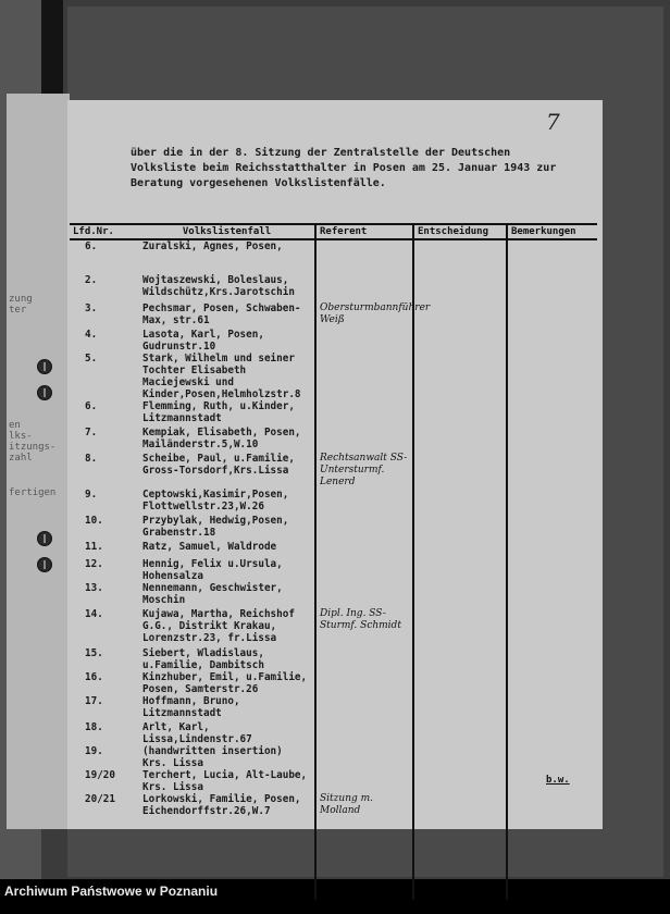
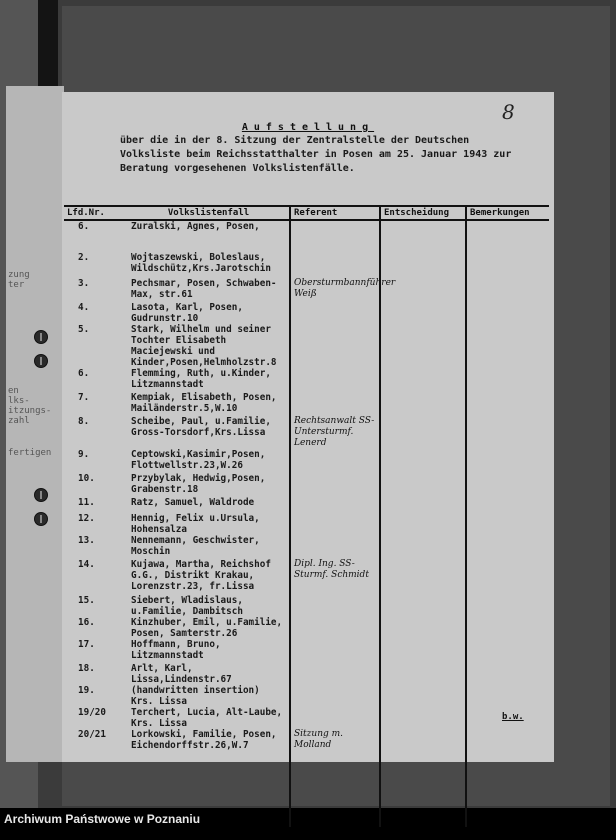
  zung
  ter
  en
  lks-
  itzungs-
  zahl
  fertigen
- 7
+ 8
+ Aufstellung
  über die in der 8. Sitzung der Zentralstelle der Deutschen Volksliste beim Reichsstatthalter in Posen am 25. Januar 1943 zur Beratung vorgesehenen Volkslistenfälle.
  Lfd.Nr.	Volkslistenfall	Referent	Entscheidung	Bemerkungen
  6.	Zuralski, Agnes, Posen,
  2.	Wojtaszewski, Boleslaus, Wildschütz,Krs.Jarotschin
  3.	Pechsmar, Posen, Schwaben- Max, str.61	Obersturmbannführer Weiß
  4.	Lasota, Karl, Posen, Gudrunstr.10
  5.	Stark, Wilhelm und seiner Tochter Elisabeth Maciejewski und Kinder,Posen,Helmholzstr.8
  6.	Flemming, Ruth, u.Kinder, Litzmannstadt
  7.	Kempiak, Elisabeth, Posen, Mailänderstr.5,W.10
  8.	Scheibe, Paul, u.Familie, Gross-Torsdorf,Krs.Lissa	Rechtsanwalt SS-Untersturmf. Lenerd
  9.	Ceptowski,Kasimir,Posen, Flottwellstr.23,W.26
  10.	Przybylak, Hedwig,Posen, Grabenstr.18
  11.	Ratz, Samuel, Waldrode
  12.	Hennig, Felix u.Ursula, Hohensalza
  13.	Nennemann, Geschwister, Moschin
  14.	Kujawa, Martha, Reichshof G.G., Distrikt Krakau, Lorenzstr.23, fr.Lissa	Dipl. Ing. SS-Sturmf. Schmidt
  15.	Siebert, Wladislaus, u.Familie, Dambitsch
  16.	Kinzhuber, Emil, u.Familie, Posen, Samterstr.26
  17.	Hoffmann, Bruno, Litzmannstadt
  18.	Arlt, Karl, Lissa,Lindenstr.67
  19.	(handwritten insertion) Krs. Lissa
  19/20	Terchert, Lucia, Alt-Laube, Krs. Lissa
  20/21	Lorkowski, Familie, Posen, Eichendorffstr.26,W.7	Sitzung m. Molland
  b.w.
  Archiwum Państwowe w Poznaniu
